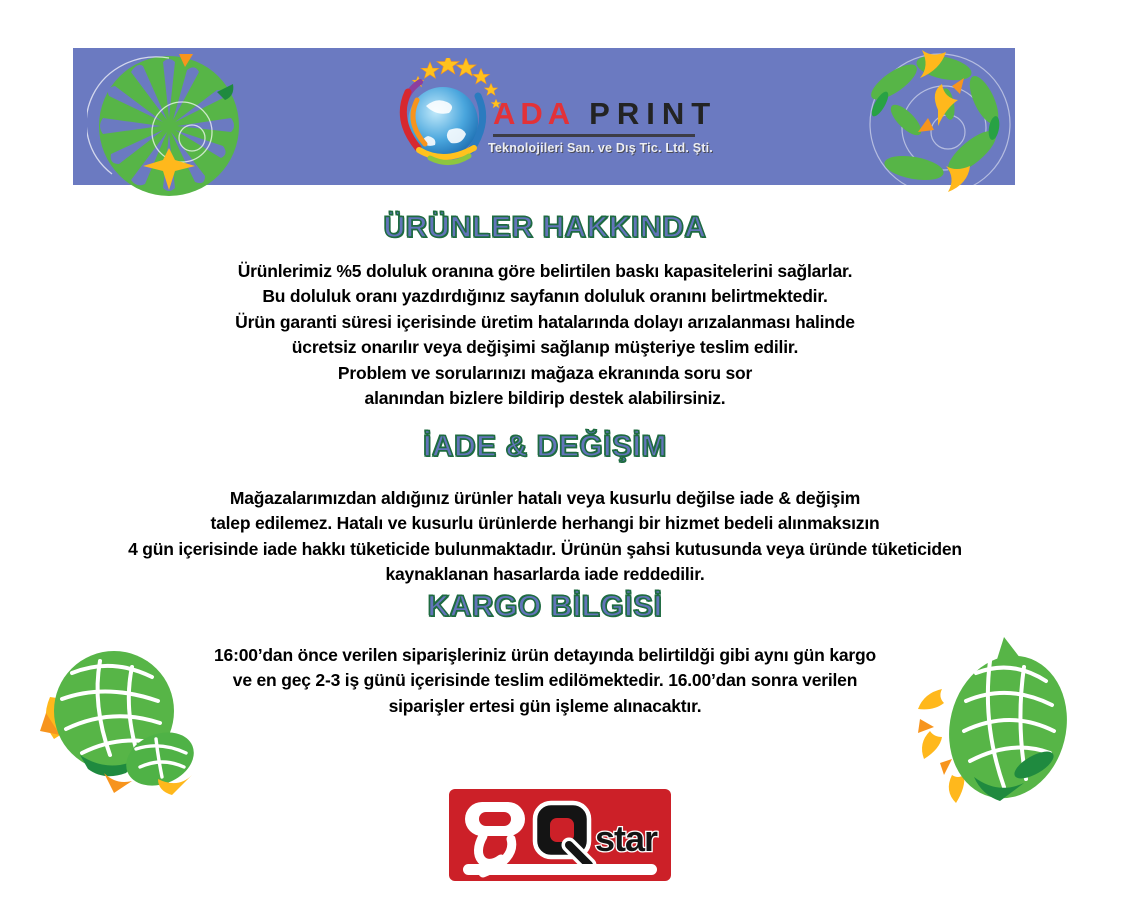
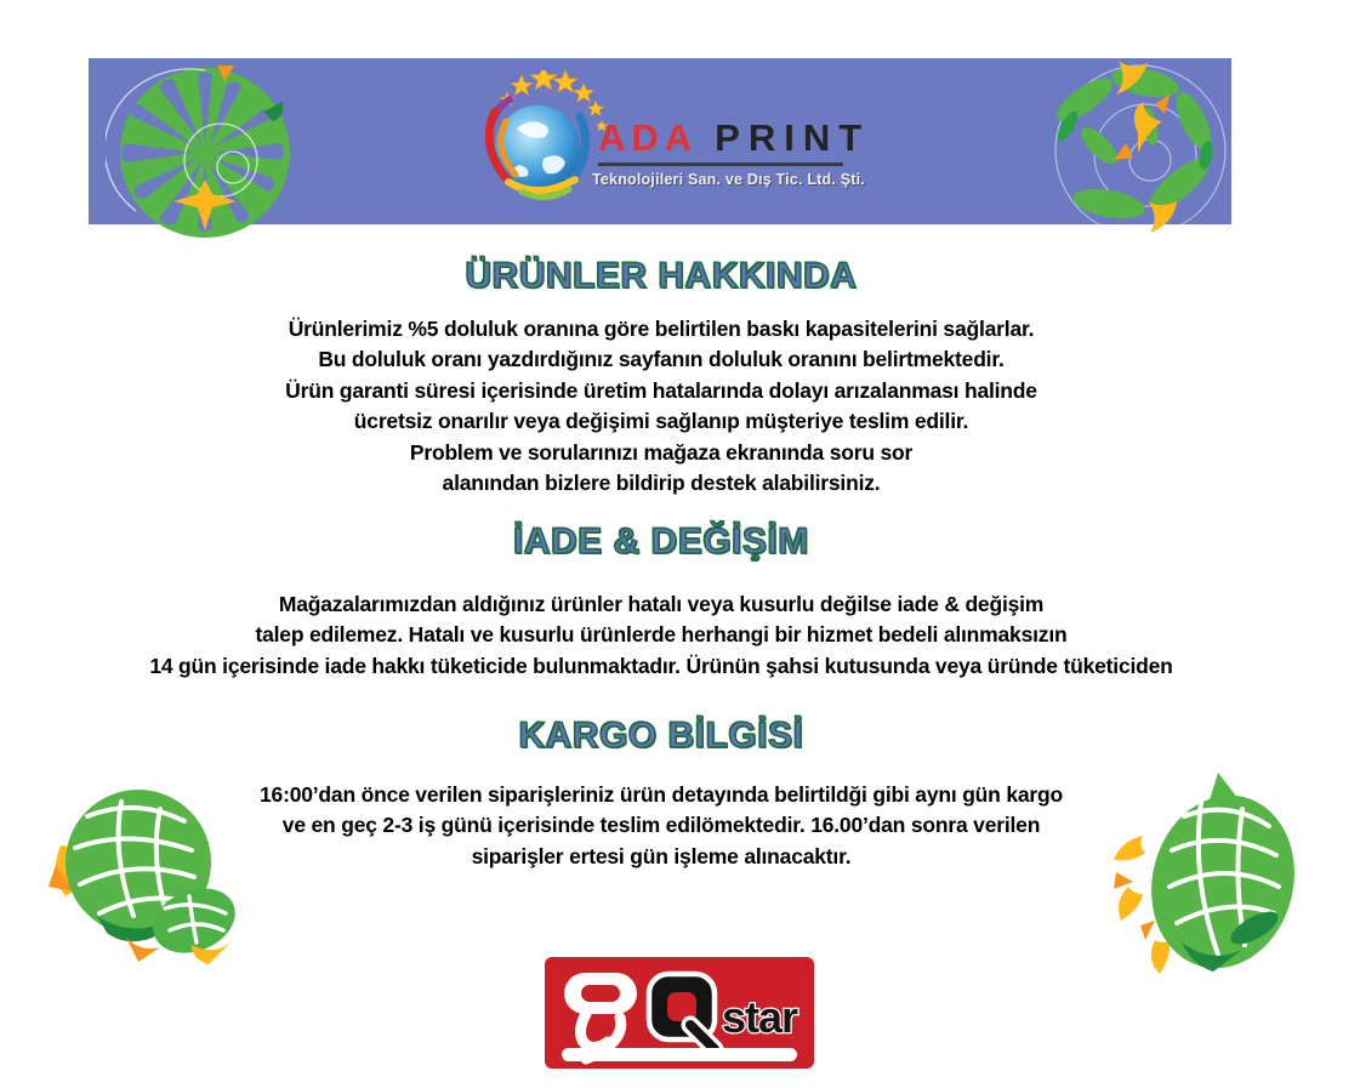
  ADA PRINT
  Teknolojileri San. ve Dış Tic. Ltd. Şti.
  ÜRÜNLER HAKKINDA
  Ürünlerimiz %5 doluluk oranına göre belirtilen baskı kapasitelerini sağlarlar.
  Bu doluluk oranı yazdırdığınız sayfanın doluluk oranını belirtmektedir.
  Ürün garanti süresi içerisinde üretim hatalarında dolayı arızalanması halinde
  ücretsiz onarılır veya değişimi sağlanıp müşteriye teslim edilir.
  Problem ve sorularınızı mağaza ekranında soru sor
  alanından bizlere bildirip destek alabilirsiniz.
  İADE & DEĞİŞİM
  Mağazalarımızdan aldığınız ürünler hatalı veya kusurlu değilse iade & değişim
  talep edilemez. Hatalı ve kusurlu ürünlerde herhangi bir hizmet bedeli alınmaksızın
- 4 gün içerisinde iade hakkı tüketicide bulunmaktadır. Ürünün şahsi kutusunda veya üründe tüketiciden
+ 14 gün içerisinde iade hakkı tüketicide bulunmaktadır. Ürünün şahsi kutusunda veya üründe tüketiciden
- kaynaklanan hasarlarda iade reddedilir.
  KARGO BİLGİSİ
  16:00’dan önce verilen siparişleriniz ürün detayında belirtildği gibi aynı gün kargo
  ve en geç 2-3 iş günü içerisinde teslim edilömektedir. 16.00’dan sonra verilen
  siparişler ertesi gün işleme alınacaktır.
  star
